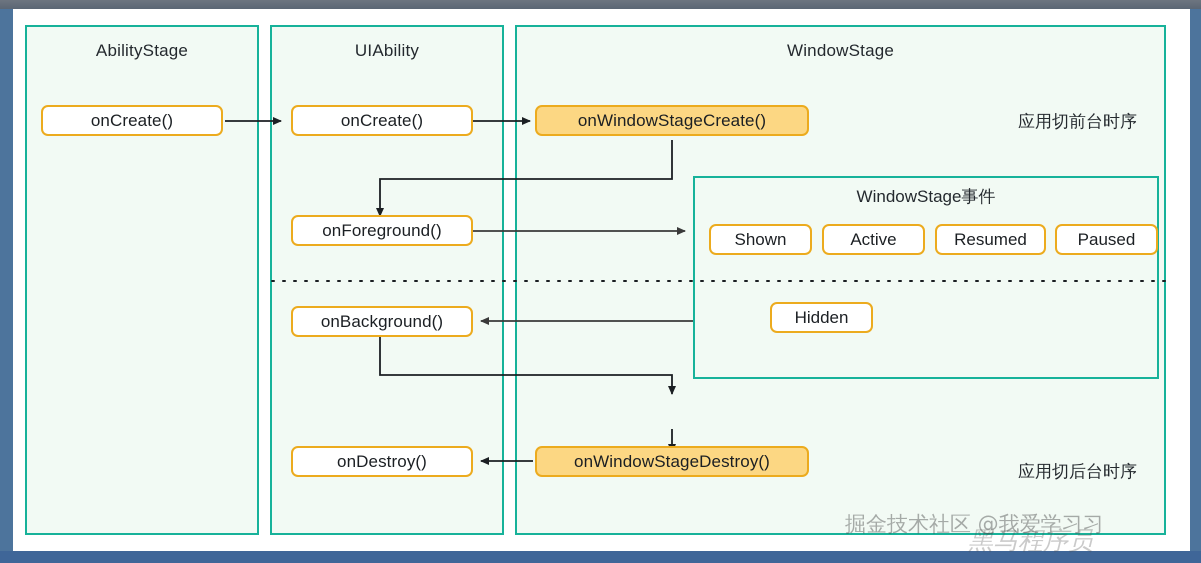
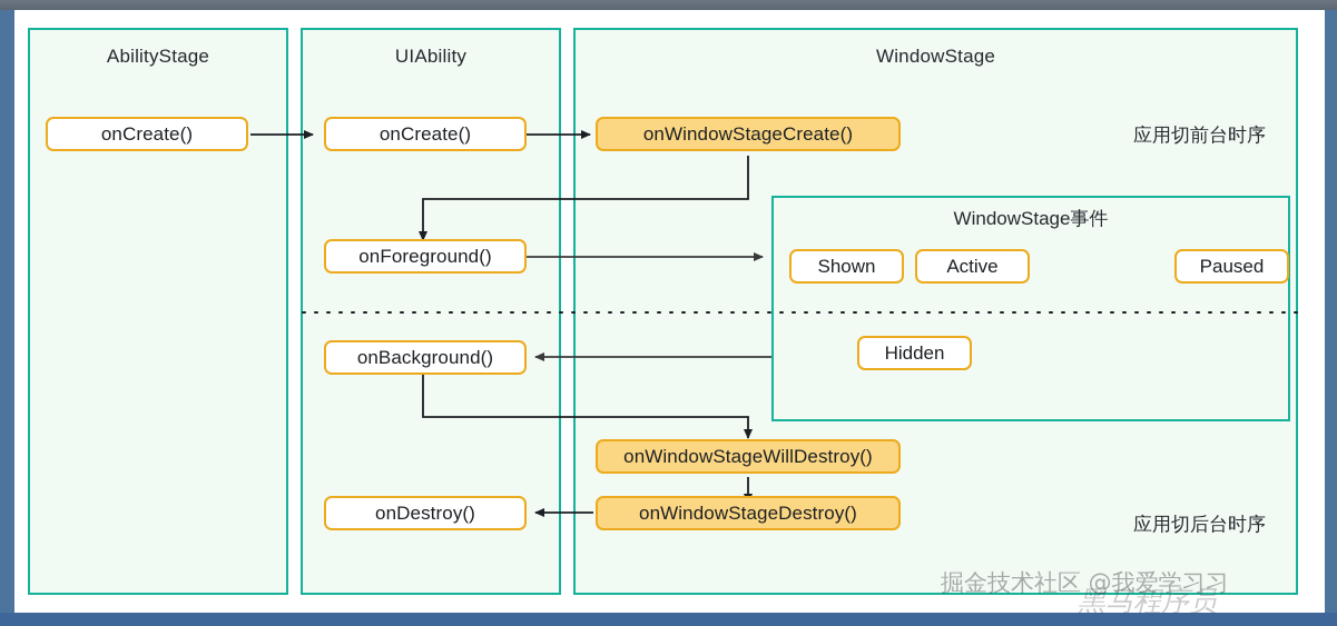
  AbilityStage
  UIAbility
  WindowStage
  WindowStage事件
  Shown
  Active
- Resumed
  Paused
  Hidden
  onCreate()
  onCreate()
  onForeground()
  onBackground()
  onDestroy()
  onWindowStageCreate()
+ onWindowStageWillDestroy()
  onWindowStageDestroy()
  应用切前台时序
  应用切后台时序
  掘金技术社区 @我爱学习习
  黑马程序员
